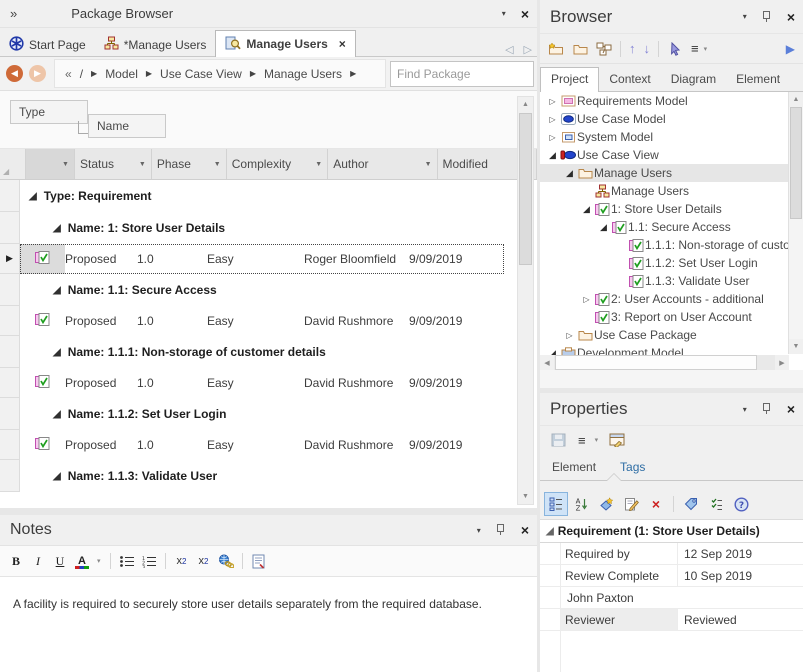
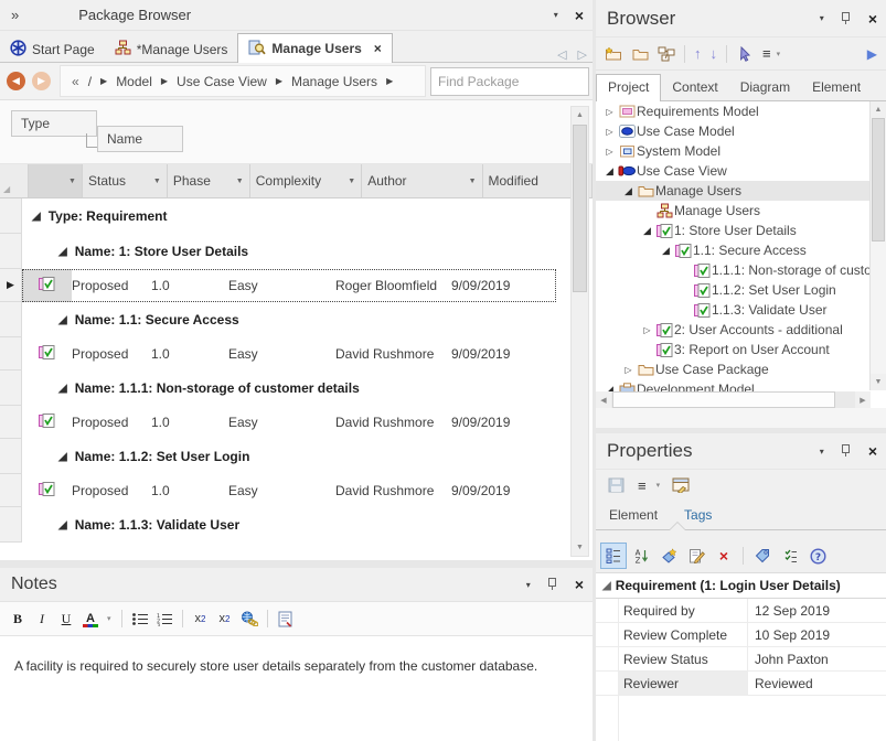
  »
  Package Browser
  ▾
  ×
  Start Page
  *Manage Users
  Manage Users
  ×
  ◁
  ▷
  ◀
  ▶
  «
  /
  ▶
  Model
  ▶
  Use Case View
  ▶
  Manage Users
  ▶
  Find Package
  Type
  Name
  ◢
  Status
  Phase
  Complexity
  Author
  Modified
  ◢
  Type: Requirement
  ◢
  Name: 1: Store User Details
  ▶
  Proposed
  1.0
  Easy
  Roger Bloomfield
  9/09/2019
  ◢
  Name: 1.1: Secure Access
  Proposed
  1.0
  Easy
  David Rushmore
  9/09/2019
  ◢
  Name: 1.1.1: Non-storage of customer details
  Proposed
  1.0
  Easy
  David Rushmore
  9/09/2019
  ◢
  Name: 1.1.2: Set User Login
  Proposed
  1.0
  Easy
  David Rushmore
  9/09/2019
  ◢
  Name: 1.1.3: Validate User
  Notes
  ▾
  ×
  B
  I
  U
  A
  x
  2
  x
  2
- A facility is required to securely store user details separately from the required database.
+ A facility is required to securely store user details separately from the customer database.
  Browser
  ▾
  ×
  ↑
  ↓
  ≡
  ▶
  Project
  Context
  Diagram
  Element
  ▷
  Requirements Model
  ▷
  Use Case Model
  ▷
  System Model
  ◢
  Use Case View
  ◢
  Manage Users
  Manage Users
  ◢
  1: Store User Details
  ◢
  1.1: Secure Access
  1.1.1: Non-storage of custo
  1.1.2: Set User Login
  1.1.3: Validate User
  ▷
  2: User Accounts - additional
  3: Report on User Account
  ▷
  Use Case Package
  ◢
  Development Model
  Properties
  ▾
  ×
  ≡
  Element
  Tags
  A
  Z
  ×
  ?
  ◢
- Requirement (1: Store User Details)
+ Requirement (1: Login User Details)
  Required by
  12 Sep 2019
  Review Complete
  10 Sep 2019
+ Review Status
  John Paxton
  Reviewer
  Reviewed
